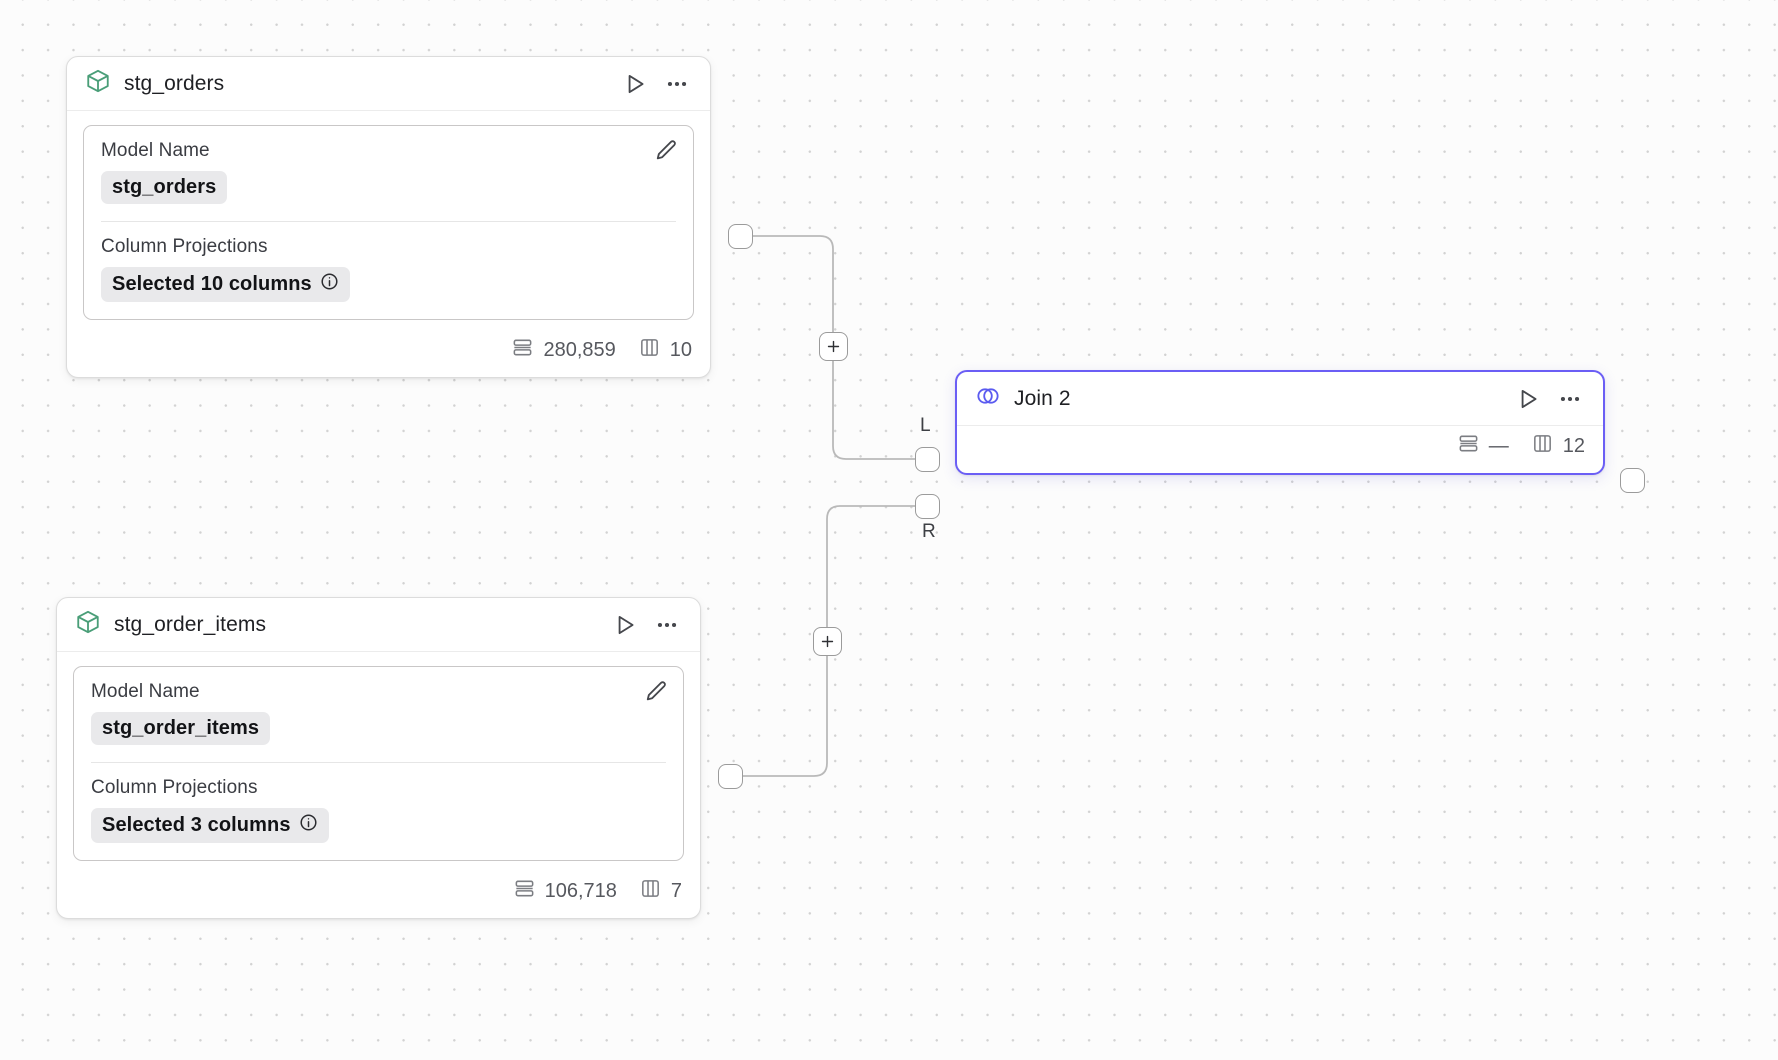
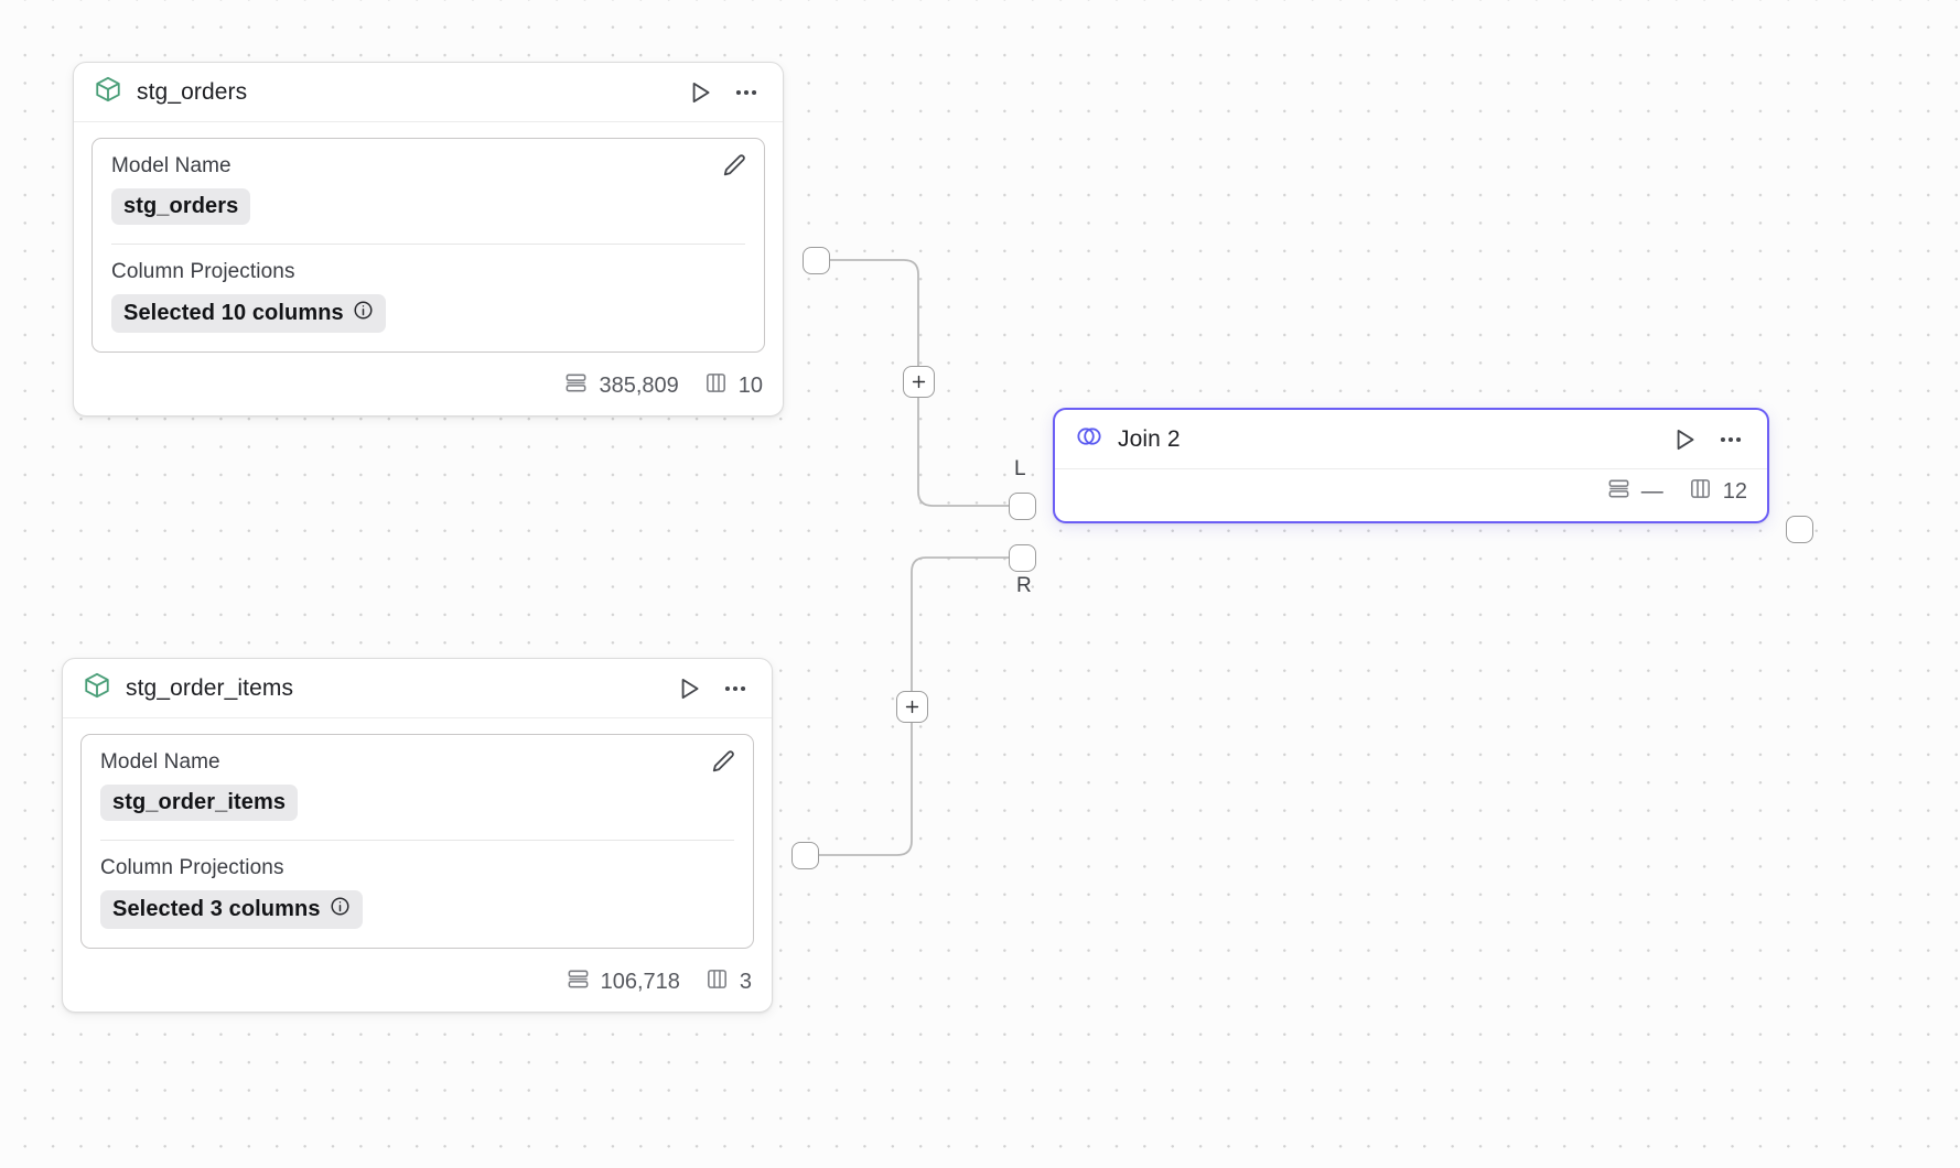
  stg_orders
  Model Name
  stg_orders
  Column Projections
  Selected 10 columns
- 280,859
+ 385,809
  10
  stg_order_items
  Model Name
  stg_order_items
  Column Projections
  Selected 3 columns
  106,718
- 7
+ 3
  Join 2
  —
  12
  L
  R
